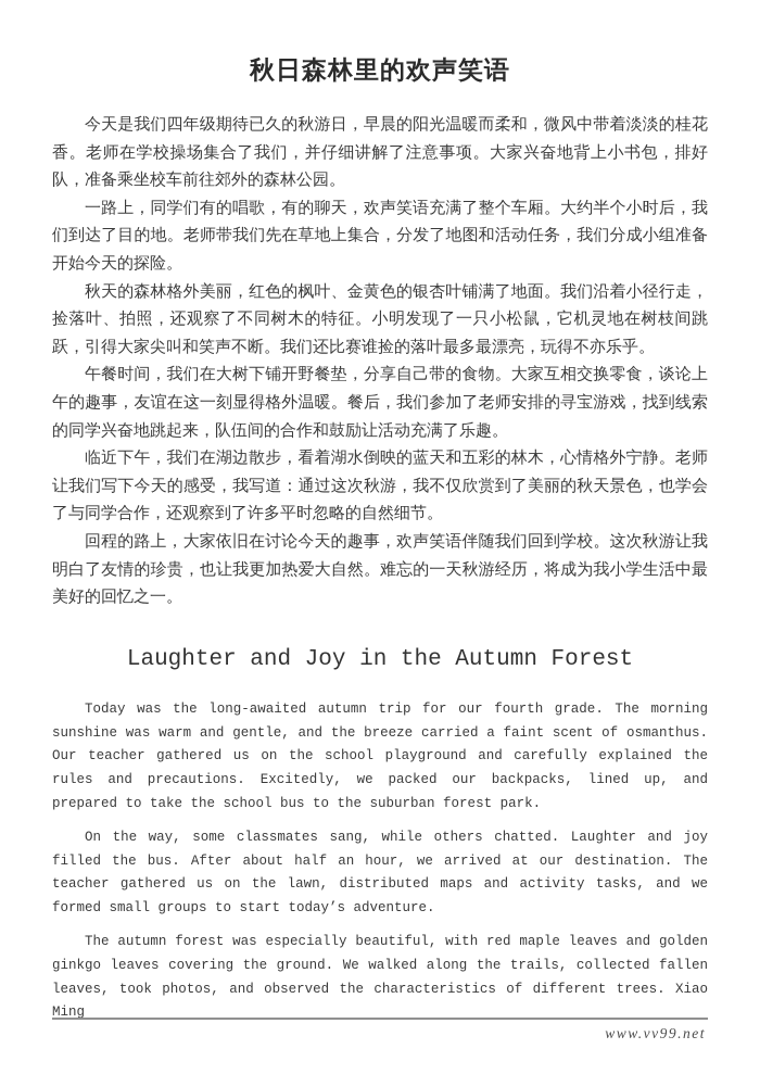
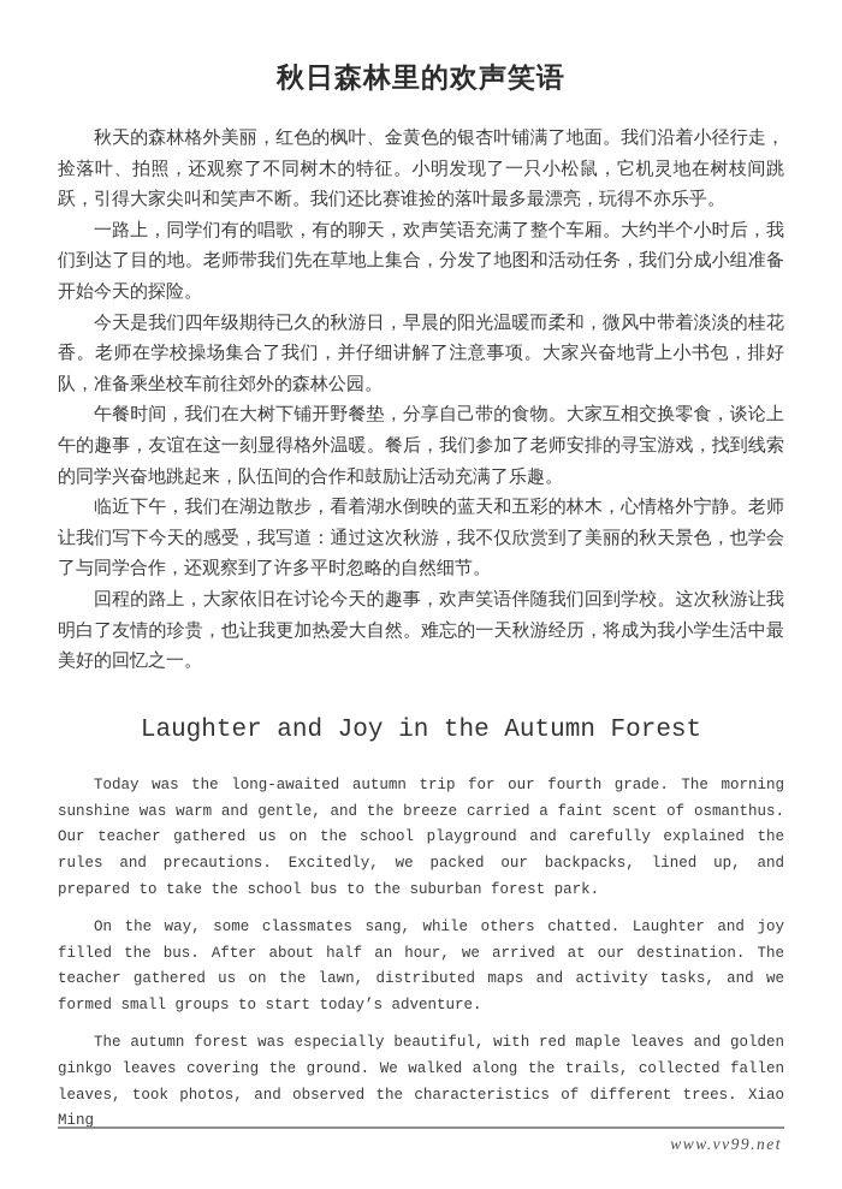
  秋日森林里的欢声笑语
- 今天是我们四年级期待已久的秋游日，早晨的阳光温暖而柔和，微风中带着淡淡的桂花香。老师在学校操场集合了我们，并仔细讲解了注意事项。大家兴奋地背上小书包，排好队，准备乘坐校车前往郊外的森林公园。
+ 秋天的森林格外美丽，红色的枫叶、金黄色的银杏叶铺满了地面。我们沿着小径行走，捡落叶、拍照，还观察了不同树木的特征。小明发现了一只小松鼠，它机灵地在树枝间跳跃，引得大家尖叫和笑声不断。我们还比赛谁捡的落叶最多最漂亮，玩得不亦乐乎。
  一路上，同学们有的唱歌，有的聊天，欢声笑语充满了整个车厢。大约半个小时后，我们到达了目的地。老师带我们先在草地上集合，分发了地图和活动任务，我们分成小组准备开始今天的探险。
- 秋天的森林格外美丽，红色的枫叶、金黄色的银杏叶铺满了地面。我们沿着小径行走，捡落叶、拍照，还观察了不同树木的特征。小明发现了一只小松鼠，它机灵地在树枝间跳跃，引得大家尖叫和笑声不断。我们还比赛谁捡的落叶最多最漂亮，玩得不亦乐乎。
+ 今天是我们四年级期待已久的秋游日，早晨的阳光温暖而柔和，微风中带着淡淡的桂花香。老师在学校操场集合了我们，并仔细讲解了注意事项。大家兴奋地背上小书包，排好队，准备乘坐校车前往郊外的森林公园。
  午餐时间，我们在大树下铺开野餐垫，分享自己带的食物。大家互相交换零食，谈论上午的趣事，友谊在这一刻显得格外温暖。餐后，我们参加了老师安排的寻宝游戏，找到线索的同学兴奋地跳起来，队伍间的合作和鼓励让活动充满了乐趣。
  临近下午，我们在湖边散步，看着湖水倒映的蓝天和五彩的林木，心情格外宁静。老师让我们写下今天的感受，我写道：通过这次秋游，我不仅欣赏到了美丽的秋天景色，也学会了与同学合作，还观察到了许多平时忽略的自然细节。
  回程的路上，大家依旧在讨论今天的趣事，欢声笑语伴随我们回到学校。这次秋游让我明白了友情的珍贵，也让我更加热爱大自然。难忘的一天秋游经历，将成为我小学生活中最美好的回忆之一。
  Laughter and Joy in the Autumn Forest
  Today was the long-awaited autumn trip for our fourth grade. The morning sunshine was warm and gentle, and the breeze carried a faint scent of osmanthus. Our teacher gathered us on the school playground and carefully explained the rules and precautions. Excitedly, we packed our backpacks, lined up, and prepared to take the school bus to the suburban forest park.
  On the way, some classmates sang, while others chatted. Laughter and joy filled the bus. After about half an hour, we arrived at our destination. The teacher gathered us on the lawn, distributed maps and activity tasks, and we formed small groups to start today’s adventure.
  The autumn forest was especially beautiful, with red maple leaves and golden ginkgo leaves covering the ground. We walked along the trails, collected fallen leaves, took photos, and observed the characteristics of different trees. Xiao Ming
  www.vv99.net
